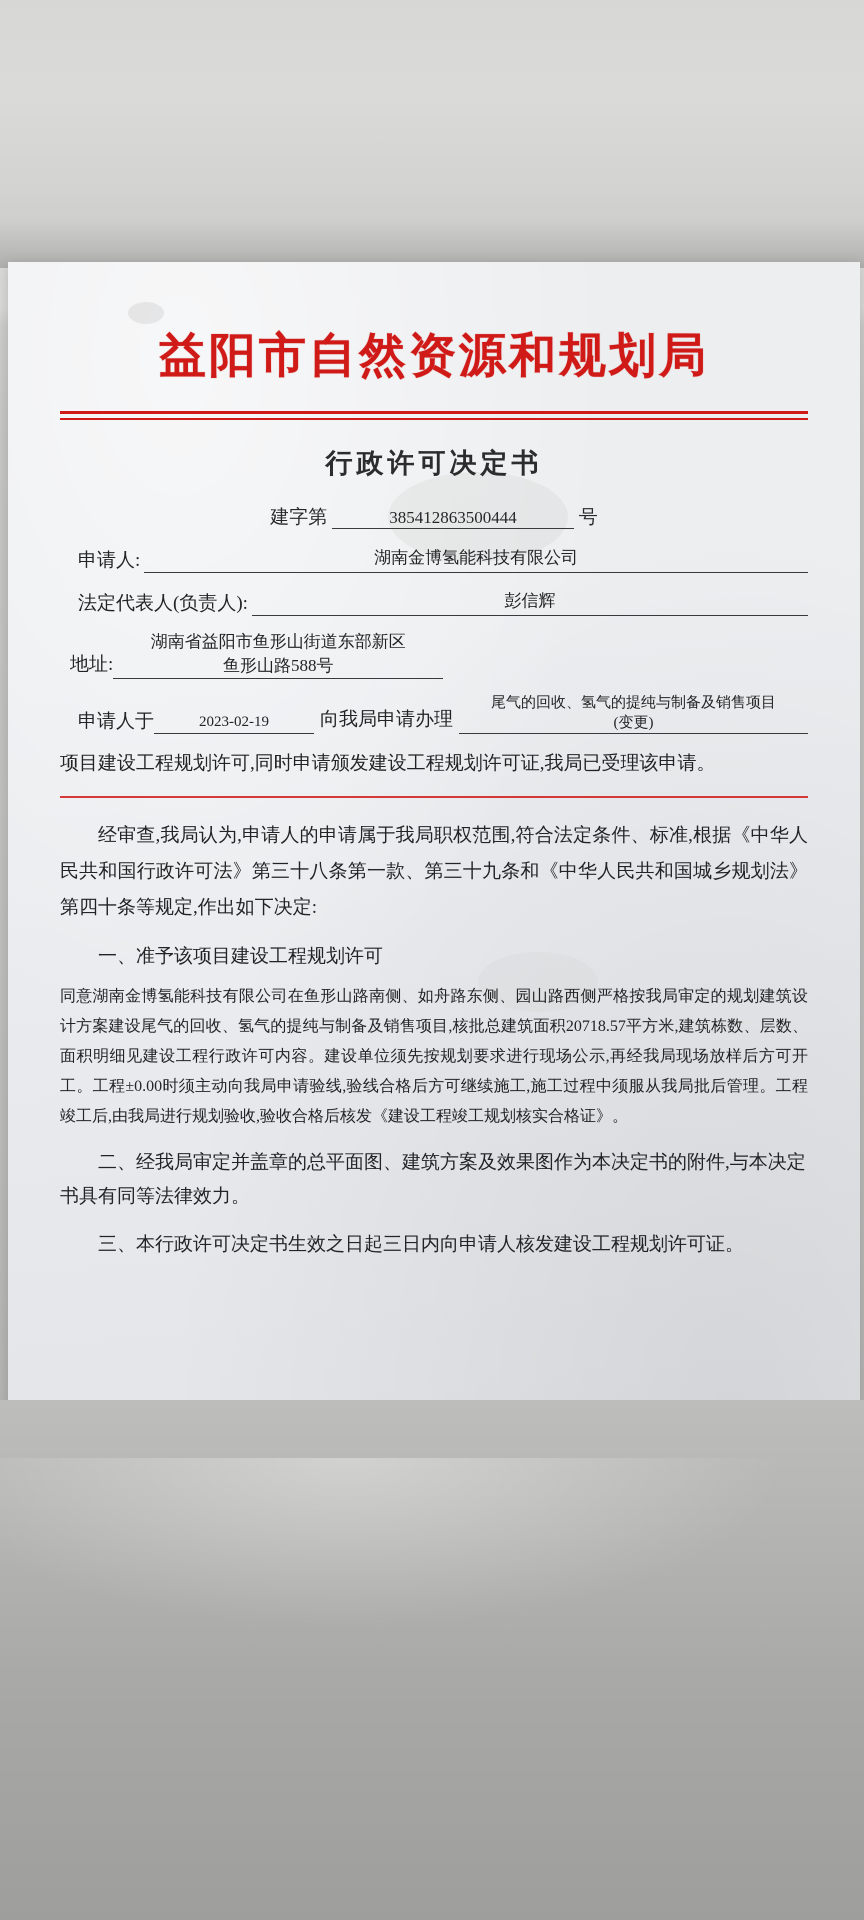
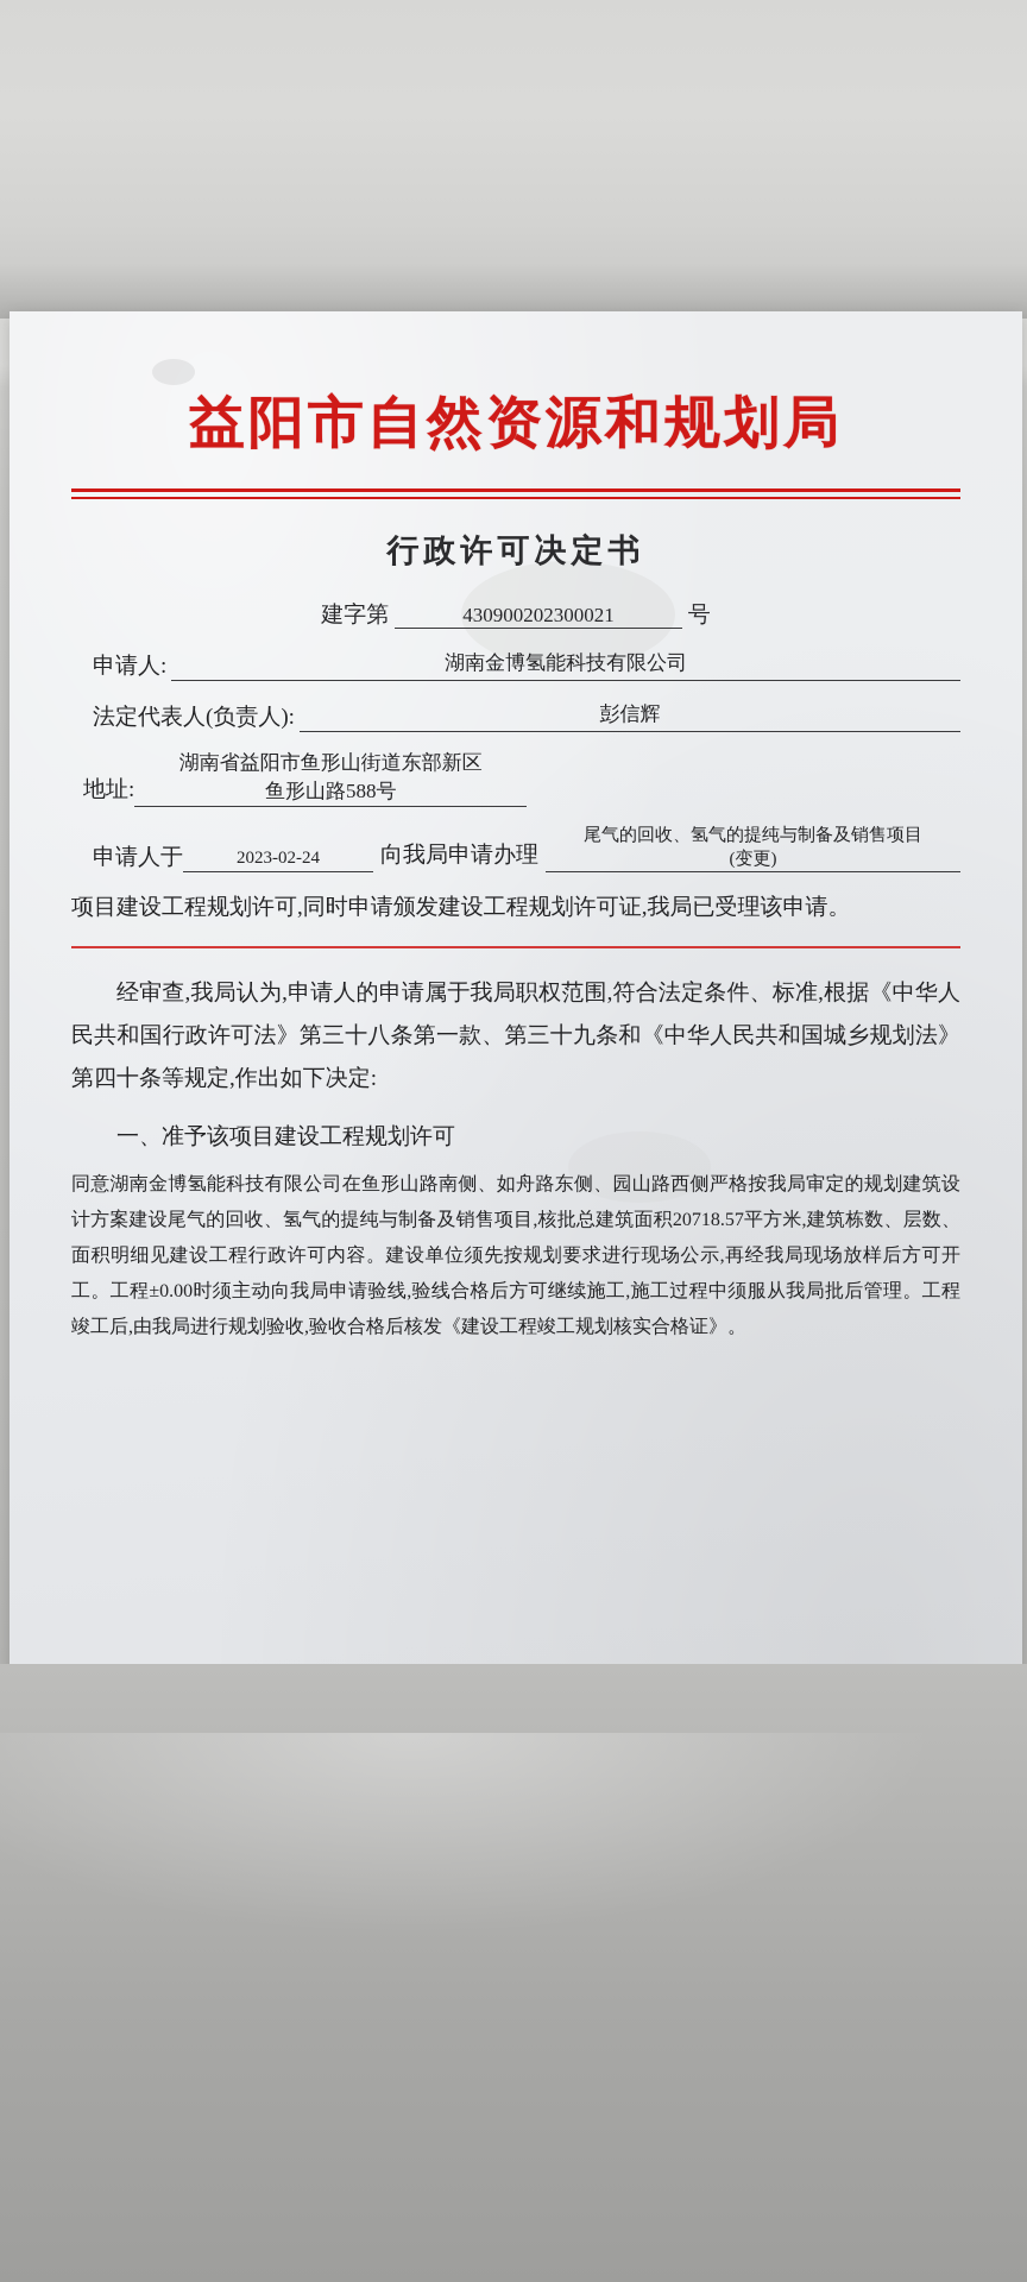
  益阳市自然资源和规划局
  行政许可决定书
- 建字第 385412863500444 号
+ 建字第 430900202300021 号
  申请人:
  湖南金博氢能科技有限公司
  法定代表人(负责人):
  彭信辉
  地址:
  湖南省益阳市鱼形山街道东部新区
  鱼形山路588号
  申请人于
- 2023-02-19
+ 2023-02-24
  向我局申请办理
  尾气的回收、氢气的提纯与制备及销售项目
  (变更)
  项目建设工程规划许可,同时申请颁发建设工程规划许可证,我局已受理该申请。
  经审查,我局认为,申请人的申请属于我局职权范围,符合法定条件、标准,根据《中华人民共和国行政许可法》第三十八条第一款、第三十九条和《中华人民共和国城乡规划法》第四十条等规定,作出如下决定:
  一、准予该项目建设工程规划许可
  同意湖南金博氢能科技有限公司在鱼形山路南侧、如舟路东侧、园山路西侧严格按我局审定的规划建筑设计方案建设尾气的回收、氢气的提纯与制备及销售项目,核批总建筑面积20718.57平方米,建筑栋数、层数、面积明细见建设工程行政许可内容。建设单位须先按规划要求进行现场公示,再经我局现场放样后方可开工。工程±0.00时须主动向我局申请验线,验线合格后方可继续施工,施工过程中须服从我局批后管理。工程竣工后,由我局进行规划验收,验收合格后核发《建设工程竣工规划核实合格证》。
- 二、经我局审定并盖章的总平面图、建筑方案及效果图作为本决定书的附件,与本决定书具有同等法律效力。
- 三、本行政许可决定书生效之日起三日内向申请人核发建设工程规划许可证。
